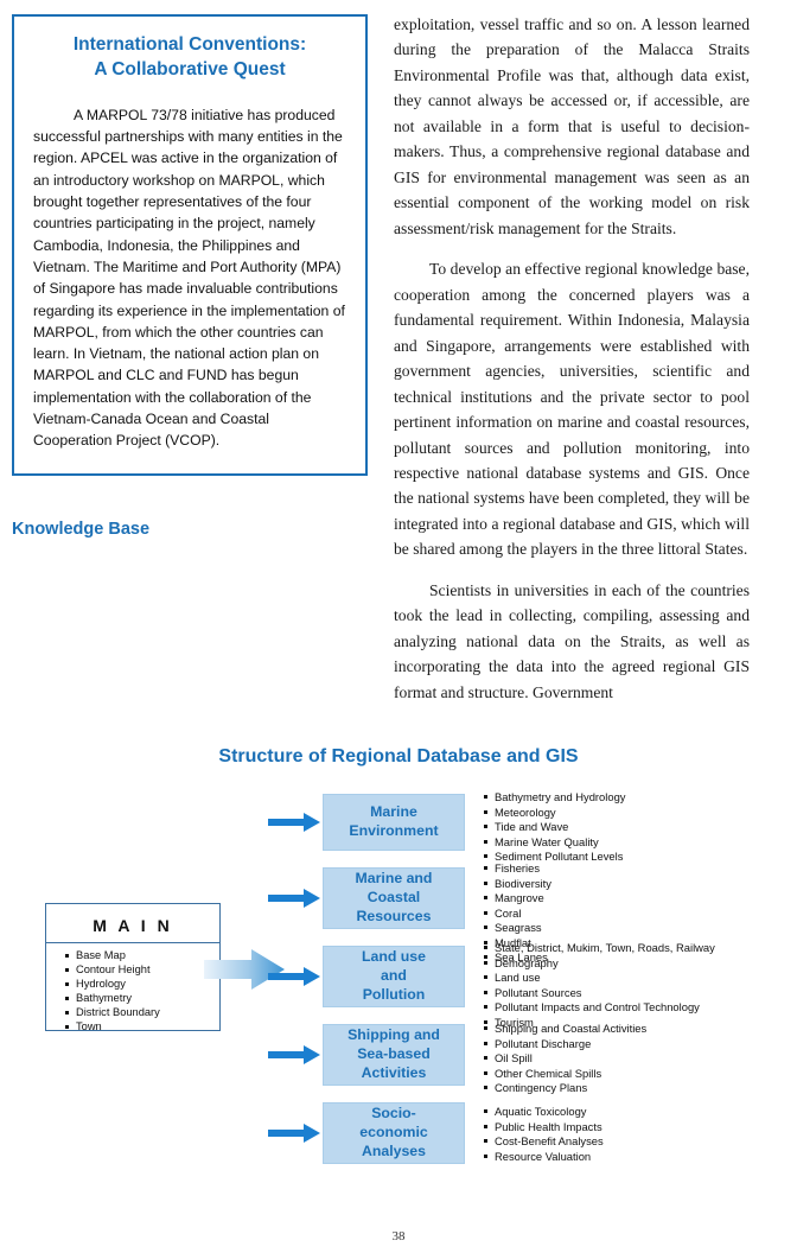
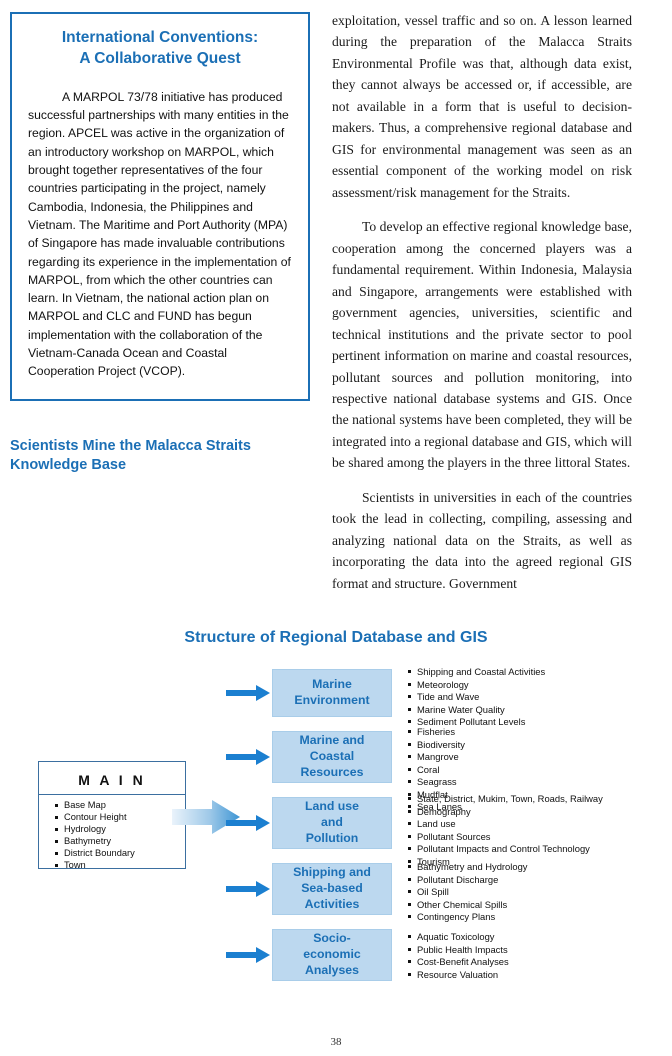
  International Conventions:
  A Collaborative Quest
  A MARPOL 73/78 initiative has produced successful partnerships with many entities in the region. APCEL was active in the organization of an introductory workshop on MARPOL, which brought together representatives of the four countries participating in the project, namely Cambodia, Indonesia, the Philippines and Vietnam. The Maritime and Port Authority (MPA) of Singapore has made invaluable contributions regarding its experience in the implementation of MARPOL, from which the other countries can learn. In Vietnam, the national action plan on MARPOL and CLC and FUND has begun implementation with the collaboration of the Vietnam-Canada Ocean and Coastal Cooperation Project (VCOP).
+ Scientists Mine the Malacca Straits
  Knowledge Base
  exploitation, vessel traffic and so on. A lesson learned during the preparation of the Malacca Straits Environmental Profile was that, although data exist, they cannot always be accessed or, if accessible, are not available in a form that is useful to decision-makers. Thus, a comprehensive regional database and GIS for environmental management was seen as an essential component of the working model on risk assessment/risk management for the Straits.
  To develop an effective regional knowledge base, cooperation among the concerned players was a fundamental requirement. Within Indonesia, Malaysia and Singapore, arrangements were established with government agencies, universities, scientific and technical institutions and the private sector to pool pertinent information on marine and coastal resources, pollutant sources and pollution monitoring, into respective national database systems and GIS. Once the national systems have been completed, they will be integrated into a regional database and GIS, which will be shared among the players in the three littoral States.
  Scientists in universities in each of the countries took the lead in collecting, compiling, assessing and analyzing national data on the Straits, as well as incorporating the data into the agreed regional GIS format and structure. Government
  Structure of Regional Database and GIS
  M A I N
  Base Map
  Contour Height
  Hydrology
  Bathymetry
  District Boundary
  Town
  Marine
  Environment
- Bathymetry and Hydrology
+ Shipping and Coastal Activities
  Meteorology
  Tide and Wave
  Marine Water Quality
  Sediment Pollutant Levels
  Marine and
  Coastal
  Resources
  Fisheries
  Biodiversity
  Mangrove
  Coral
  Seagrass
  Land use
  and
  Pollution
  State, District, Mukim, Town, Roads, Railway
  Demography
  Land use
  Pollutant Sources
  Pollutant Impacts and Control Technology
  Shipping and
  Sea-based
  Activities
- Shipping and Coastal Activities
+ Bathymetry and Hydrology
  Pollutant Discharge
  Oil Spill
  Other Chemical Spills
  Contingency Plans
  Socio-
  economic
  Analyses
  Aquatic Toxicology
  Public Health Impacts
  Cost-Benefit Analyses
  Resource Valuation
  38
